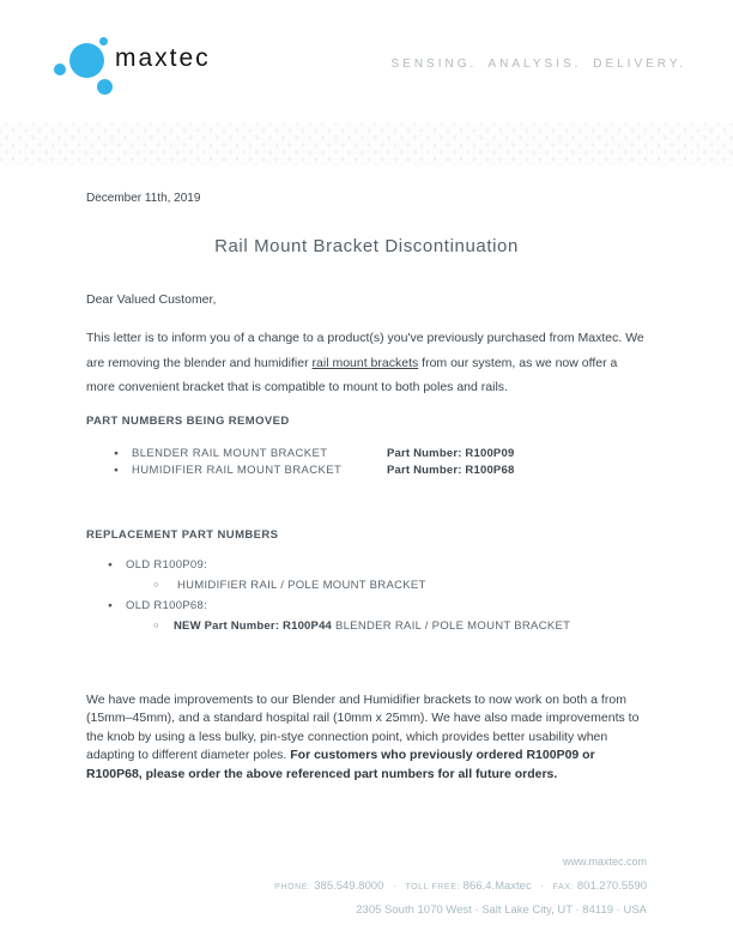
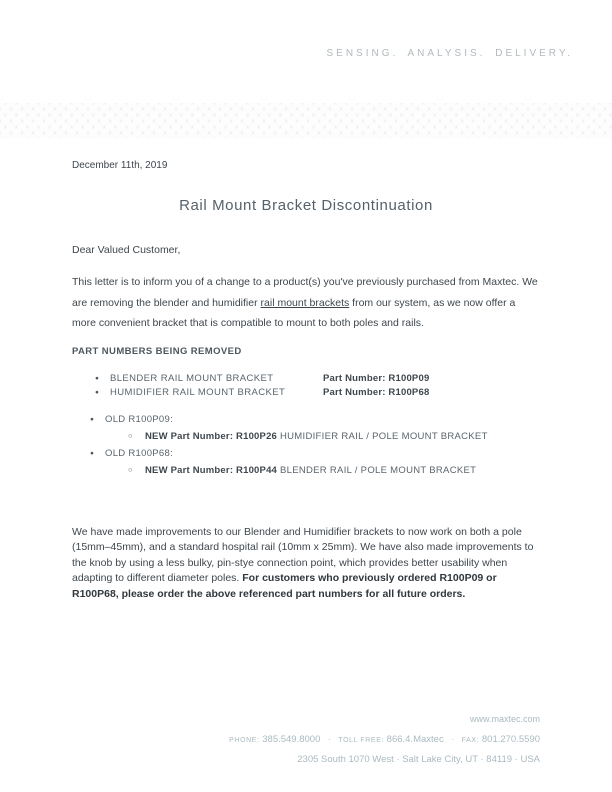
- maxtec
  SENSING. ANALYSIS. DELIVERY.
  December 11th, 2019
  Rail Mount Bracket Discontinuation
  Dear Valued Customer,
  This letter is to inform you of a change to a product(s) you've previously purchased from Maxtec. We are removing the blender and humidifier rail mount brackets from our system, as we now offer a more convenient bracket that is compatible to mount to both poles and rails.
  PART NUMBERS BEING REMOVED
  BLENDER RAIL MOUNT BRACKET
  Part Number: R100P09
  HUMIDIFIER RAIL MOUNT BRACKET
  Part Number: R100P68
- REPLACEMENT PART NUMBERS
  OLD R100P09:
  ○
+ NEW Part Number: R100P26
  HUMIDIFIER RAIL / POLE MOUNT BRACKET
  OLD R100P68:
  ○
  NEW Part Number: R100P44
  BLENDER RAIL / POLE MOUNT BRACKET
- We have made improvements to our Blender and Humidifier brackets to now work on both a from (15mm–45mm), and a standard hospital rail (10mm x 25mm). We have also made improvements to the knob by using a less bulky, pin-stye connection point, which provides better usability when adapting to different diameter poles. For customers who previously ordered R100P09 or R100P68, please order the above referenced part numbers for all future orders.
+ We have made improvements to our Blender and Humidifier brackets to now work on both a pole (15mm–45mm), and a standard hospital rail (10mm x 25mm). We have also made improvements to the knob by using a less bulky, pin-stye connection point, which provides better usability when adapting to different diameter poles. For customers who previously ordered R100P09 or R100P68, please order the above referenced part numbers for all future orders.
  www.maxtec.com
  2305 South 1070 West · Salt Lake City, UT · 84119 · USA
